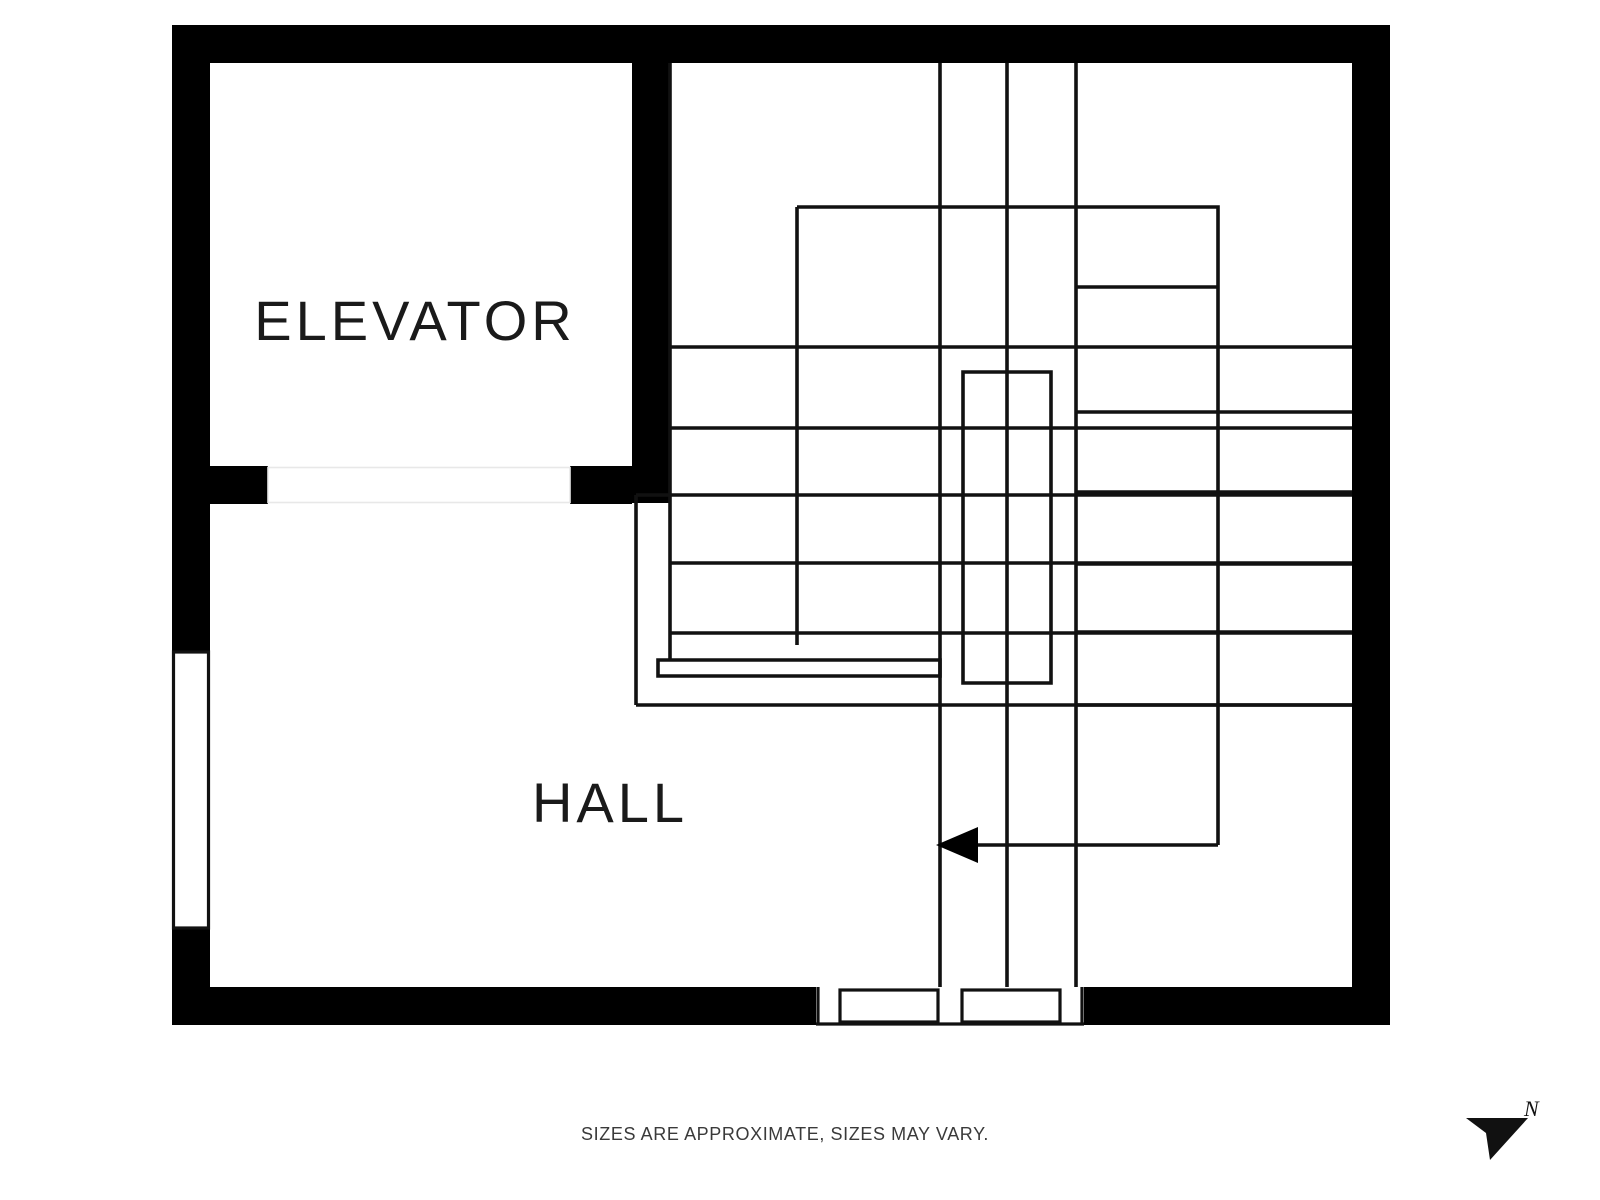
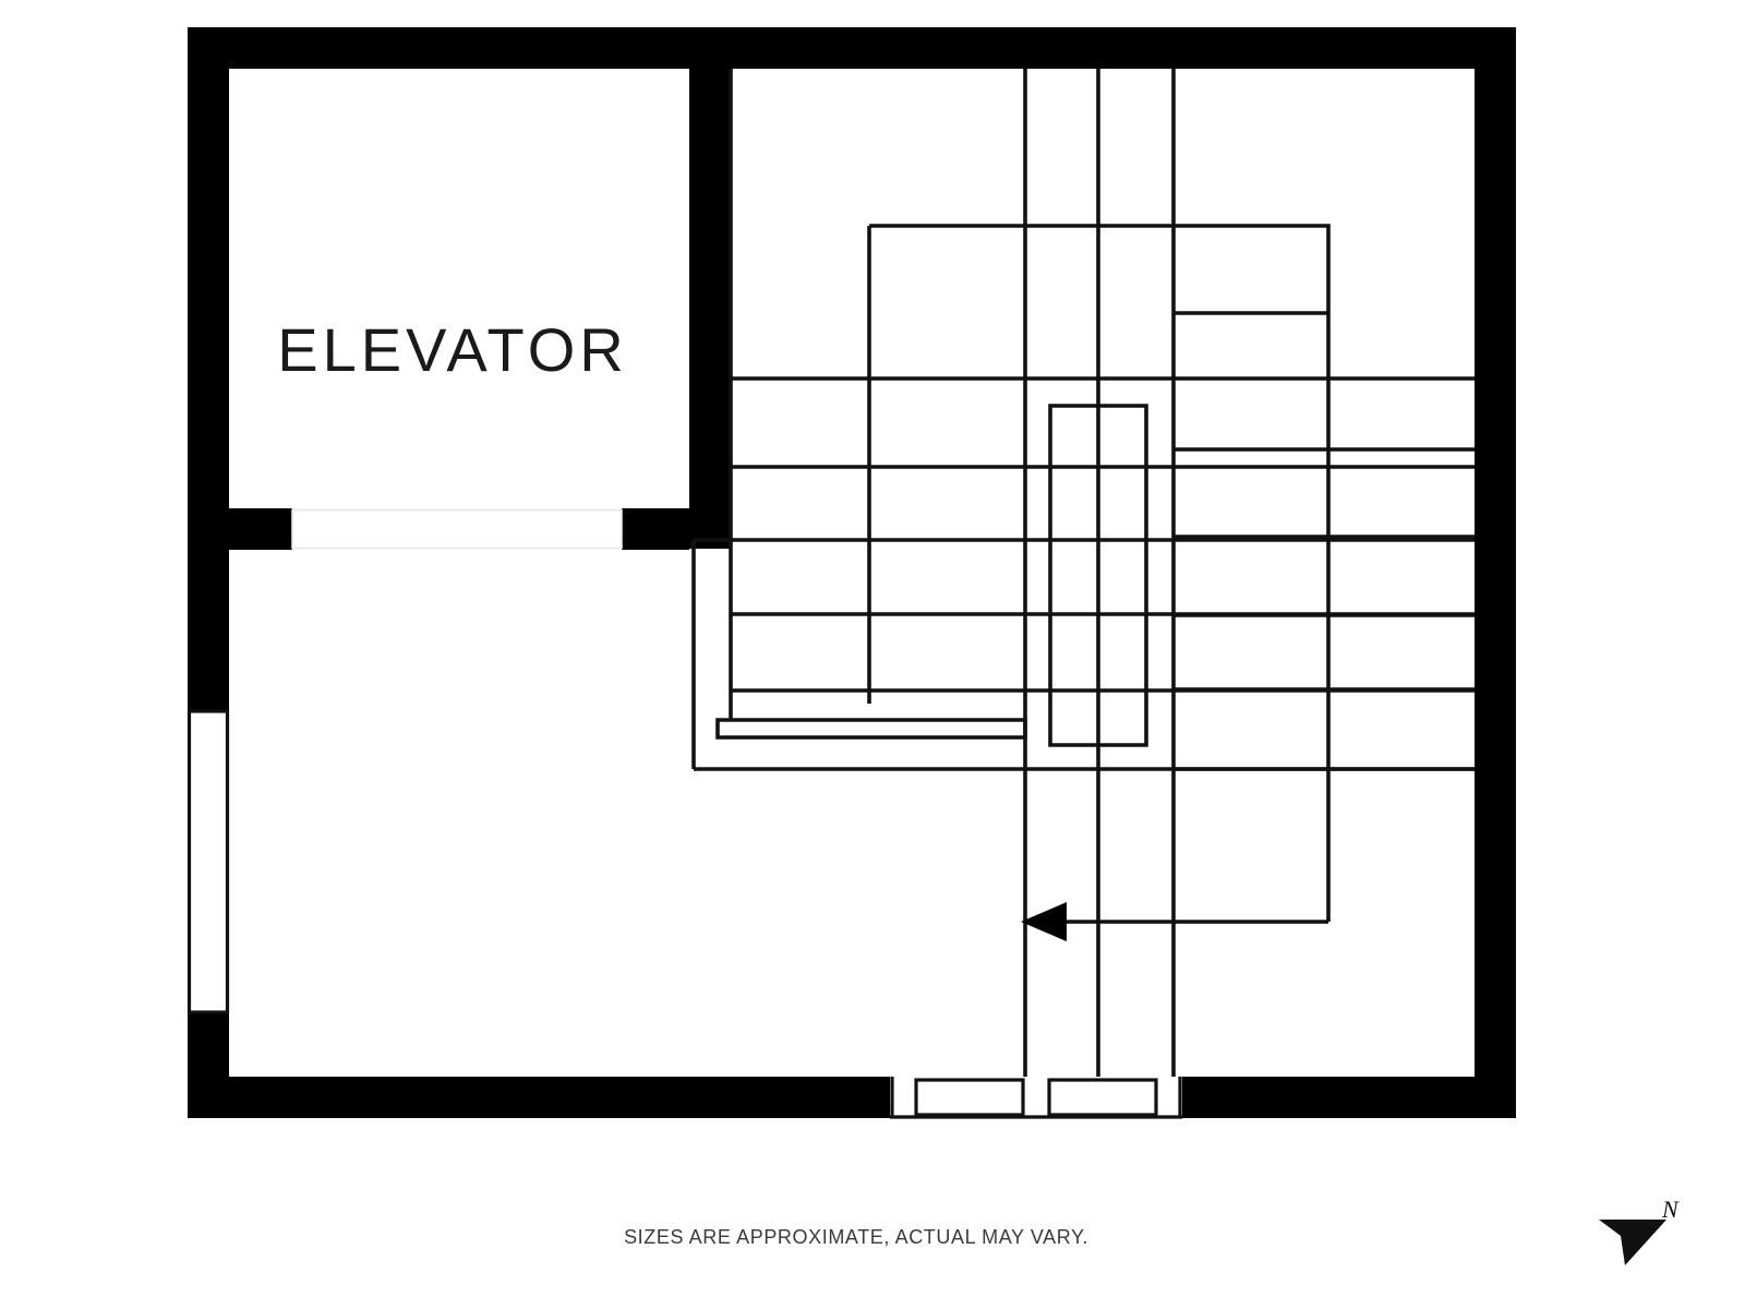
  ELEVATOR
- HALL
- SIZES ARE APPROXIMATE, SIZES MAY VARY.
+ SIZES ARE APPROXIMATE, ACTUAL MAY VARY.
  N
